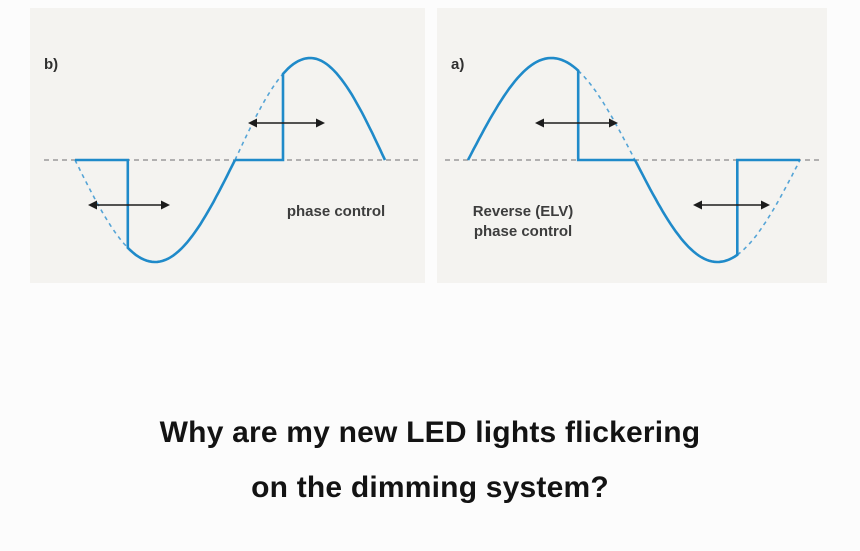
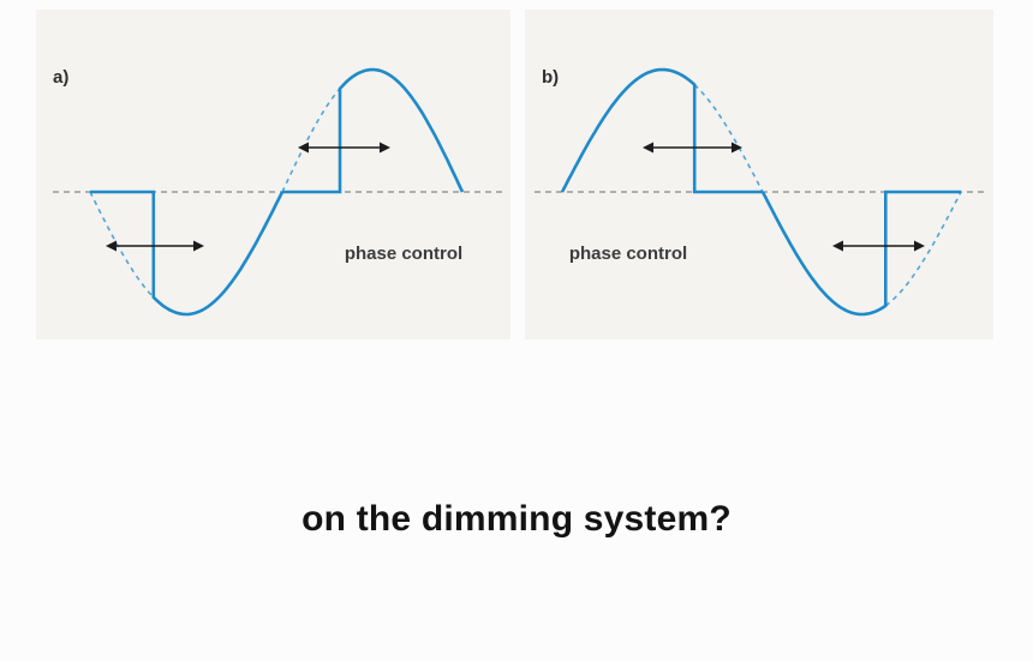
- b)
+ a)
  phase control
- a)
+ b)
- Reverse (ELV)
  phase control
- Why are my new LED lights flickering
  on the dimming system?
